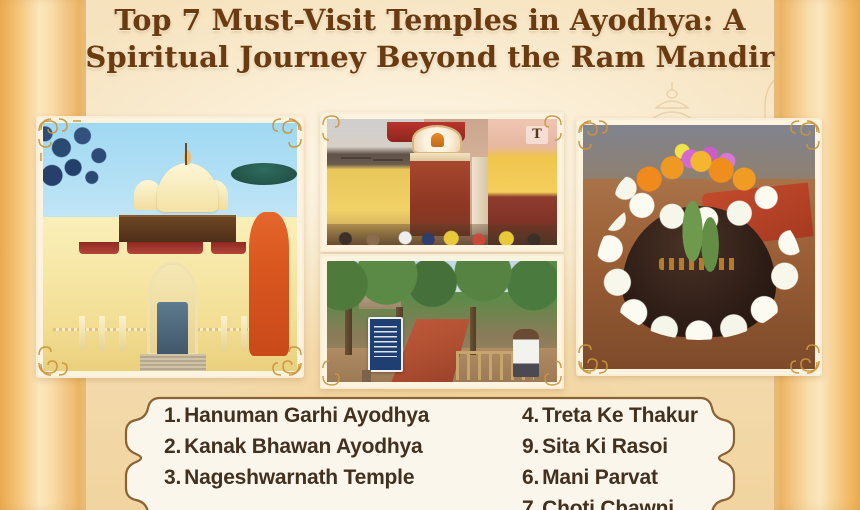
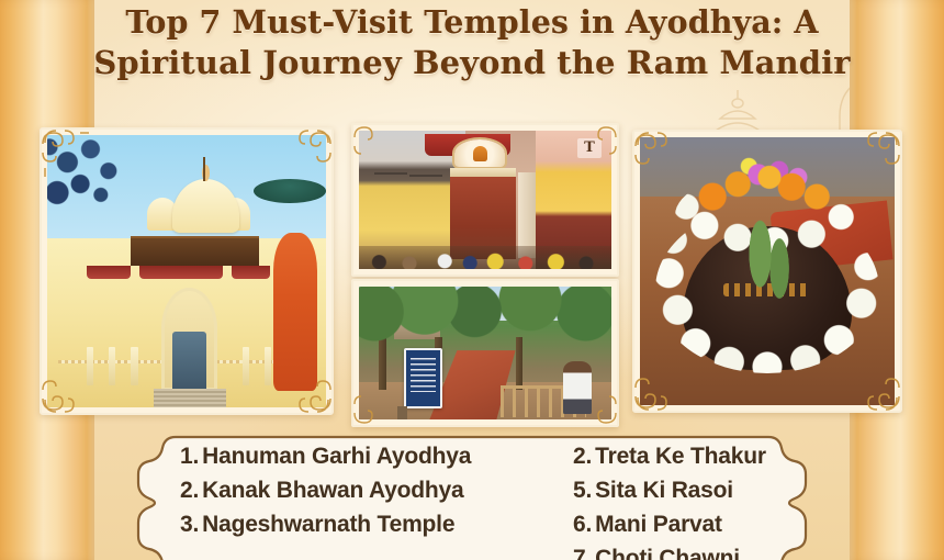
  Top 7 Must-Visit Temples in Ayodhya: A
  Spiritual Journey Beyond the Ram Mandir
  T
  1. Hanuman Garhi Ayodhya
  2. Kanak Bhawan Ayodhya
  3. Nageshwarnath Temple
- 4. Treta Ke Thakur
+ 2. Treta Ke Thakur
- 9. Sita Ki Rasoi
+ 5. Sita Ki Rasoi
  6. Mani Parvat
  7. Choti Chawni
